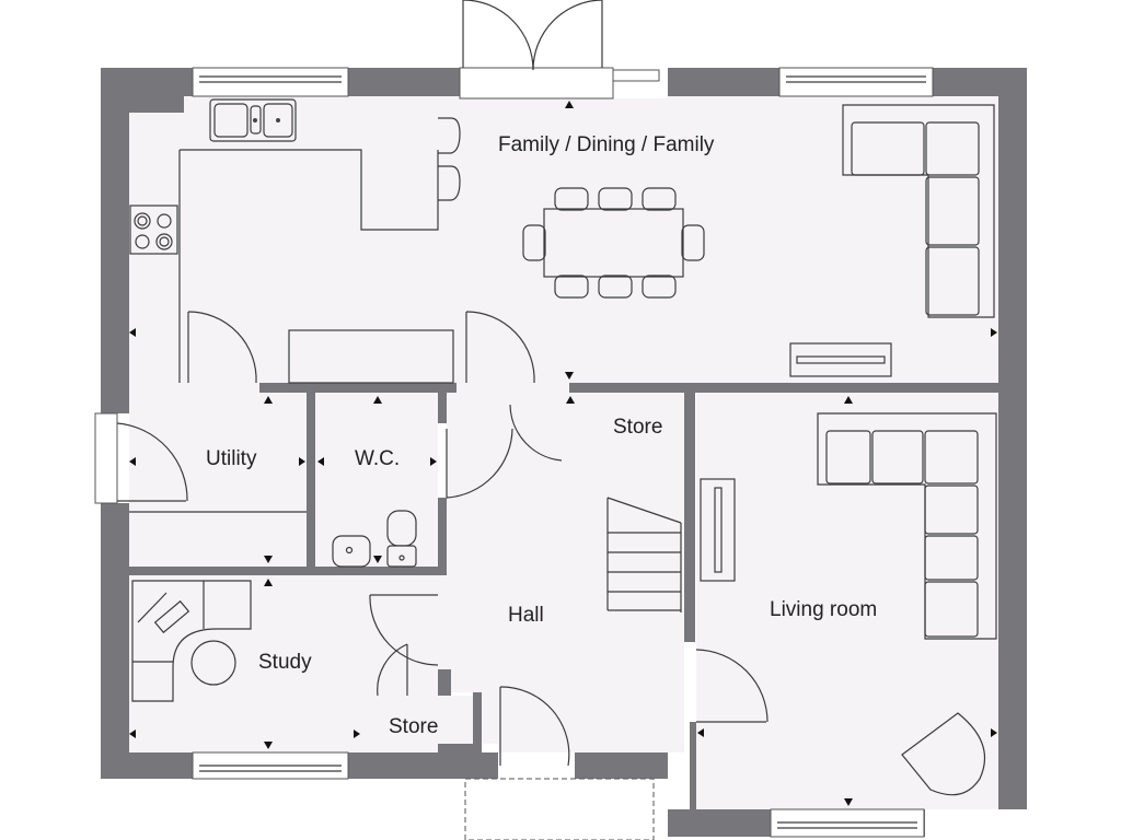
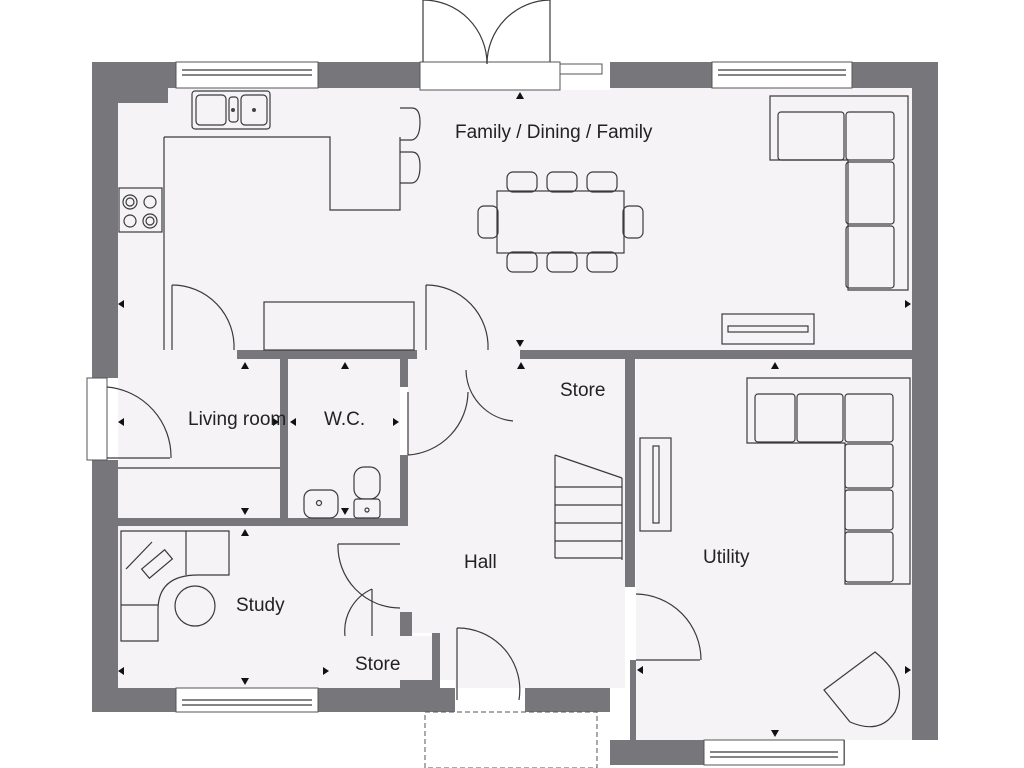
  Family / Dining / Family
- Utility
+ Living room
  W.C.
  Store
  Hall
- Living room
+ Utility
  Study
  Store
